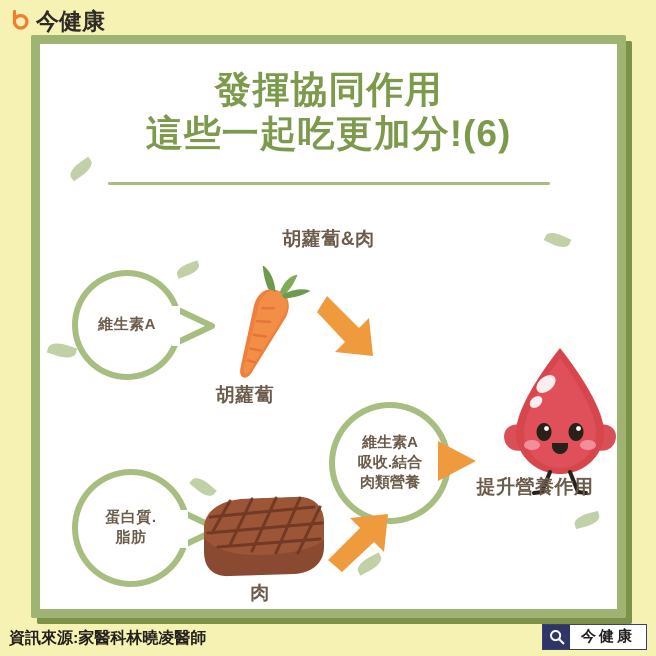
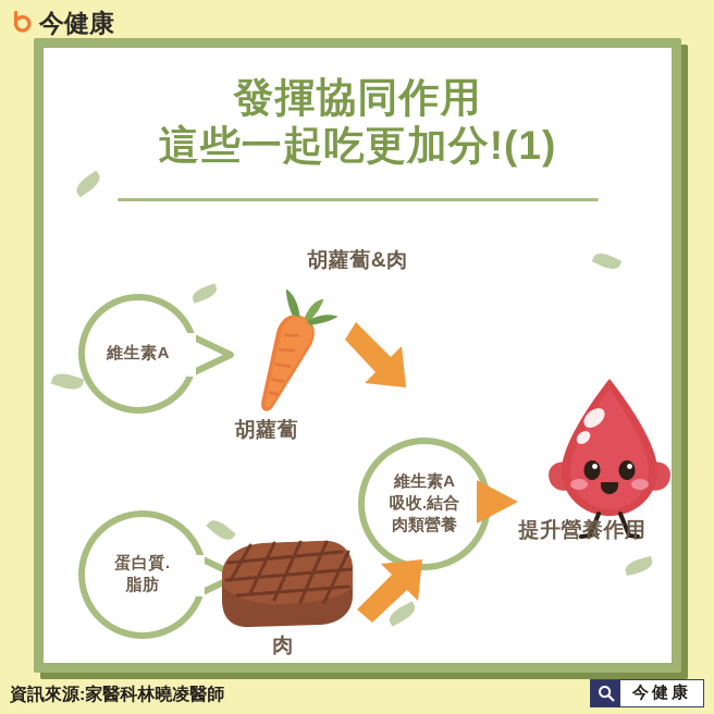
  今健康
  發揮協同作用
- 這些一起吃更加分!(6)
+ 這些一起吃更加分!(1)
  胡蘿蔔&肉
  維生素A
  胡蘿蔔
  維生素A
  吸收.結合
  肉類營養
  蛋白質.
  脂肪
  提升營養作用
  肉
  資訊來源:家醫科林曉凌醫師
  今健康
